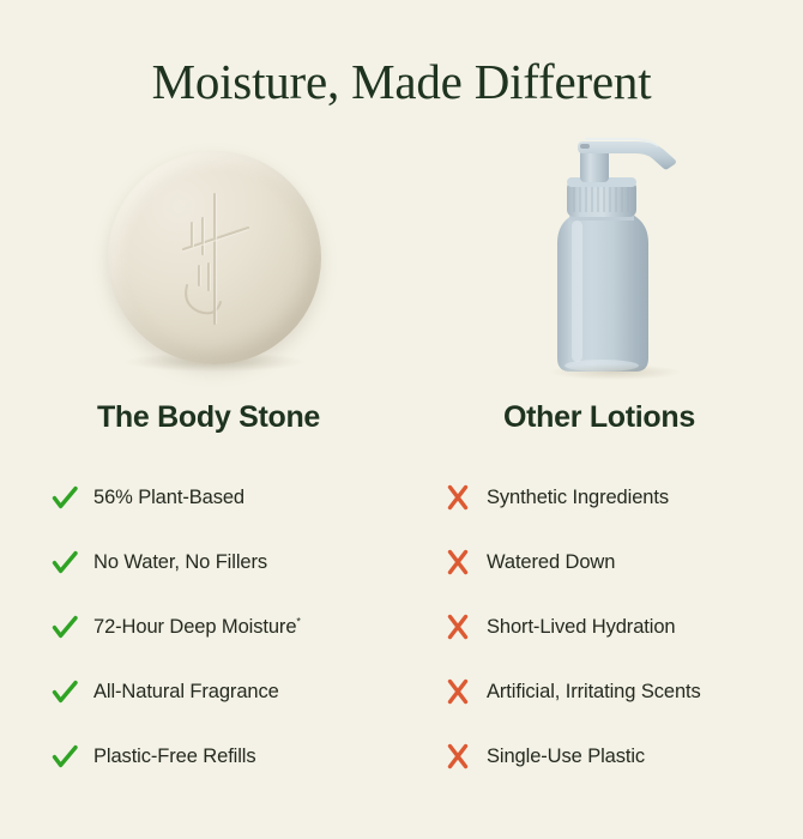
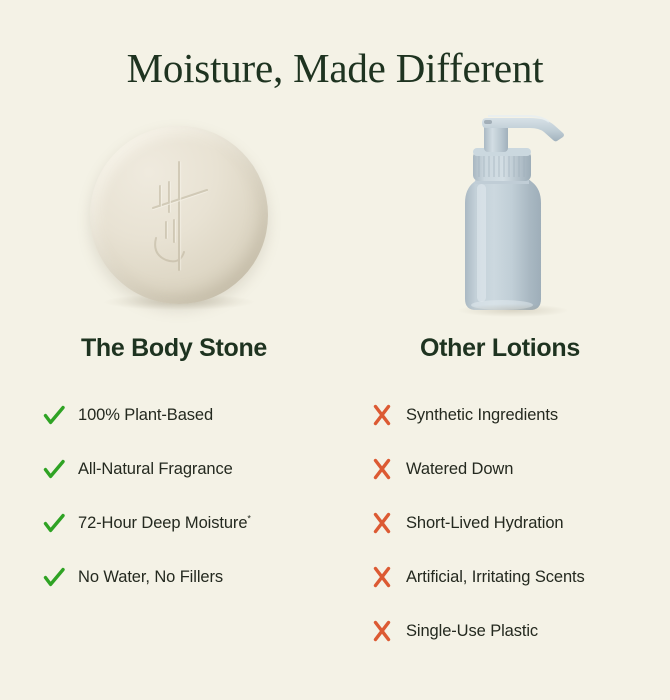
  Moisture, Made Different
  The Body Stone
  Other Lotions
- 56% Plant-Based
+ 100% Plant-Based
- No Water, No Fillers
+ All-Natural Fragrance
  72-Hour Deep Moisture*
- All-Natural Fragrance
+ No Water, No Fillers
- Plastic-Free Refills
  Synthetic Ingredients
  Watered Down
  Short-Lived Hydration
  Artificial, Irritating Scents
  Single-Use Plastic
